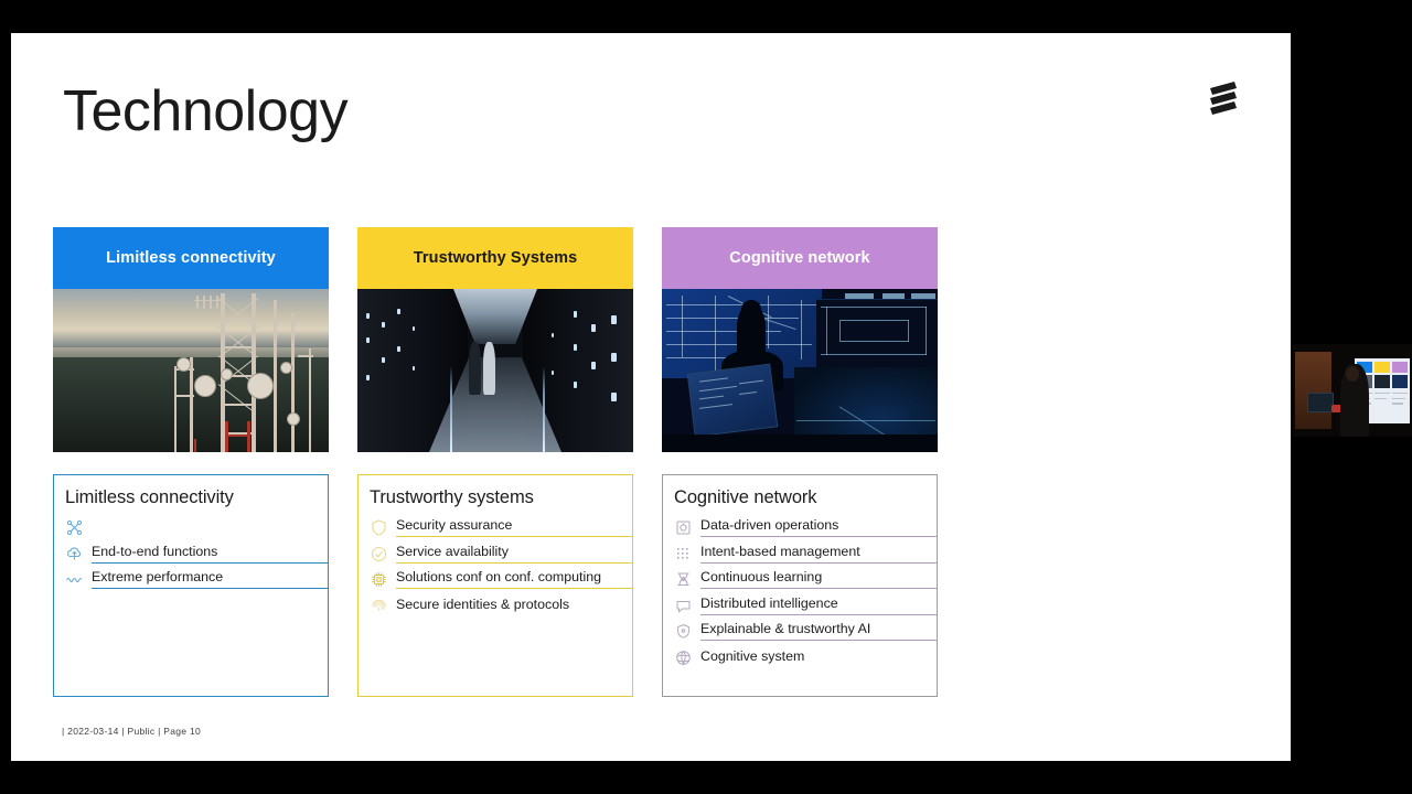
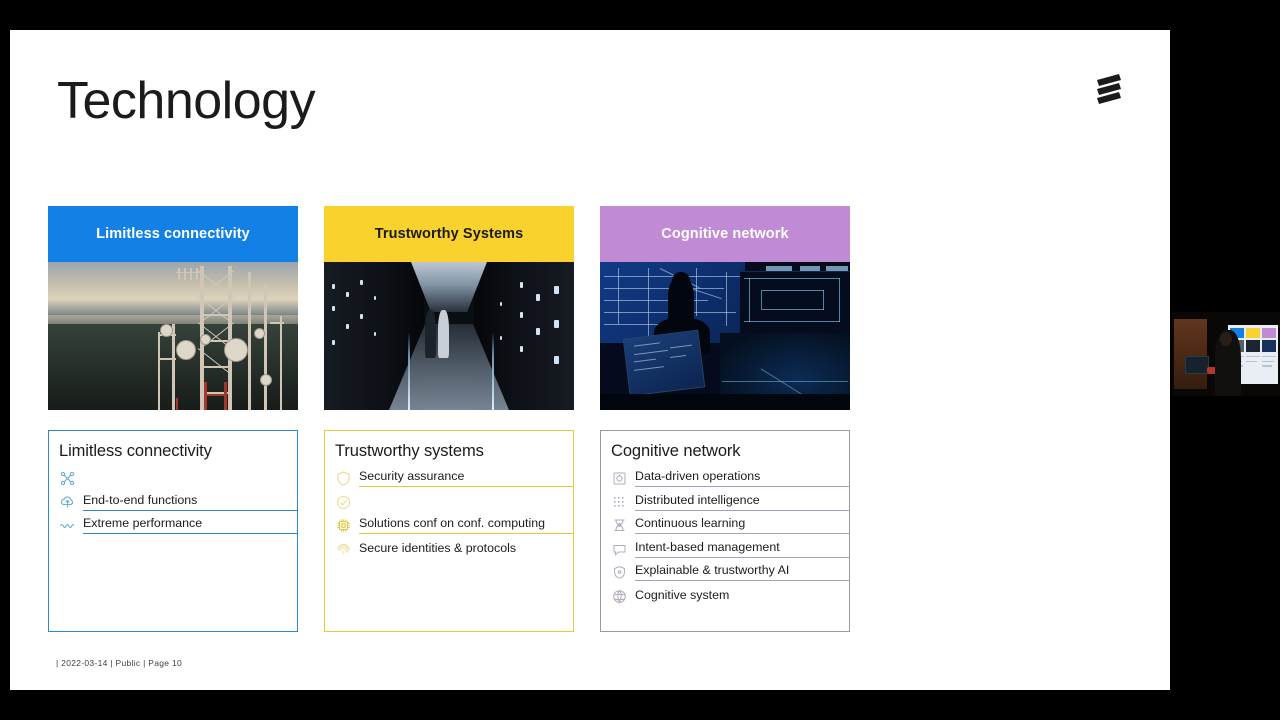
  Technology
  Limitless connectivity
  Limitless connectivity
  End-to-end functions
  Extreme performance
  Trustworthy Systems
  Trustworthy systems
  Security assurance
- Service availability
  Solutions conf on conf. computing
  Secure identities & protocols
  Cognitive network
  Cognitive network
  Data-driven operations
- Intent-based management
+ Distributed intelligence
  Continuous learning
- Distributed intelligence
+ Intent-based management
  Explainable & trustworthy AI
  Cognitive system
  | 2022-03-14 | Public | Page 10
